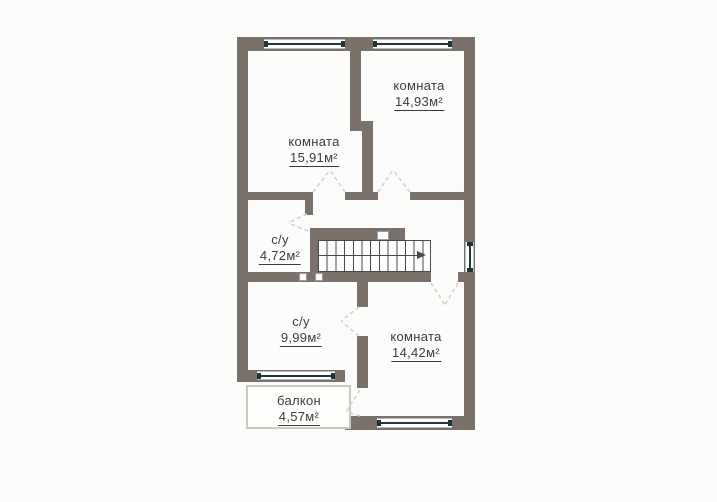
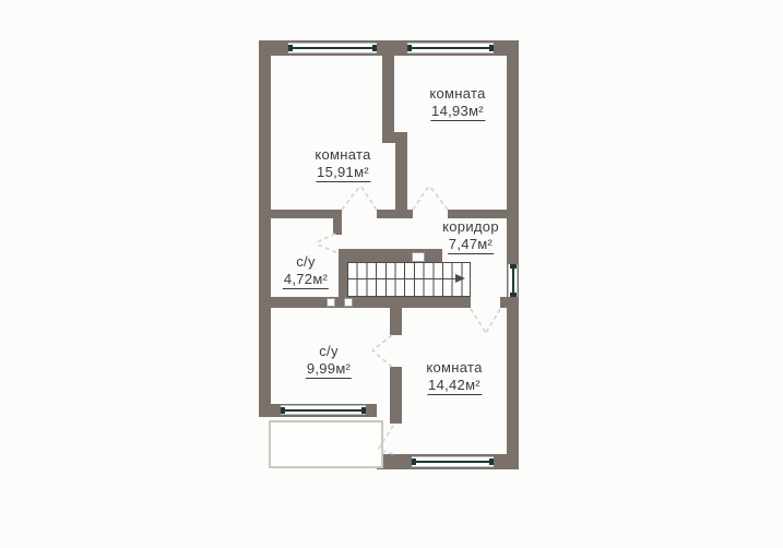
  комната
  14,93м²
  комната
  15,91м²
+ коридор
+ 7,47м²
  с/у
  4,72м²
  с/у
  9,99м²
  комната
  14,42м²
- балкон
- 4,57м²
